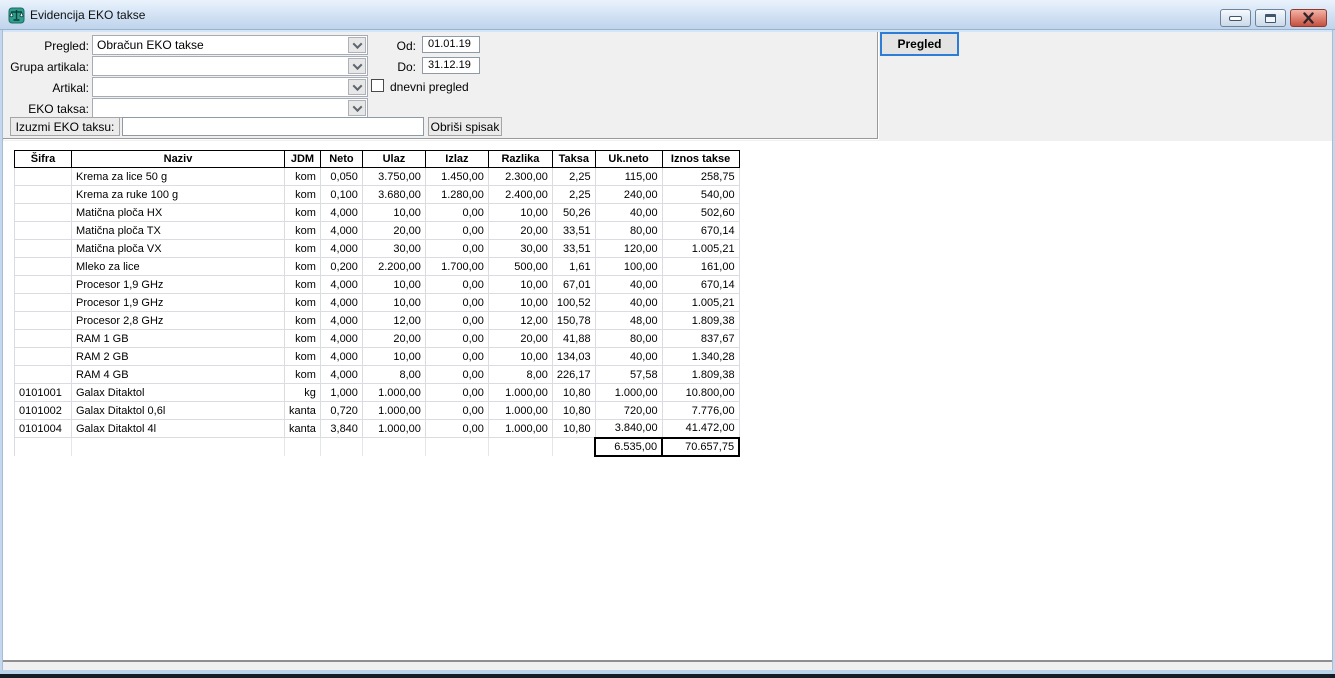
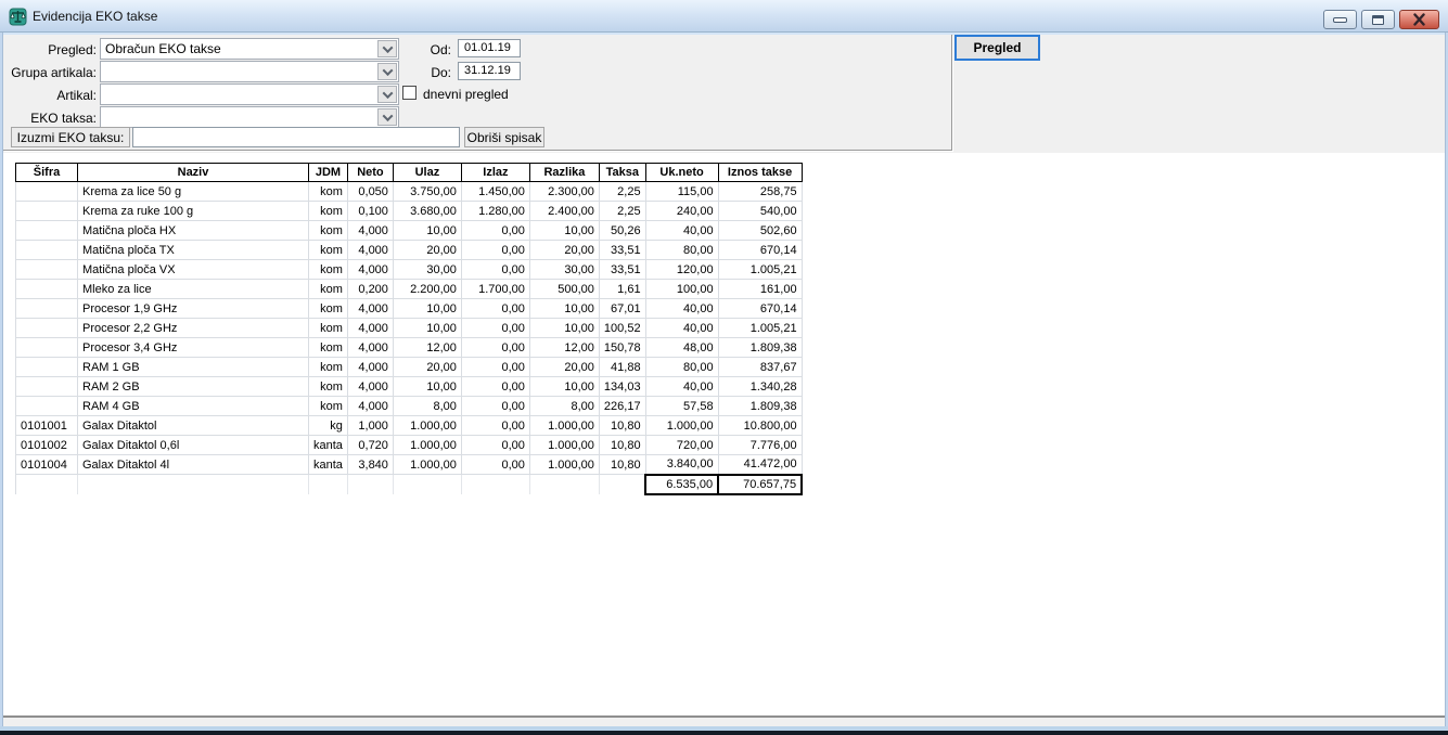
  Evidencija EKO takse
  Pregled:
  Obračun EKO takse
  Grupa artikala:
  Artikal:
  EKO taksa:
  Od:
  01.01.19
  Do:
  31.12.19
  dnevni pregled
  Izuzmi EKO taksu:
  Obriši spisak
  Pregled
  Šifra	Naziv	JDM	Neto	Ulaz	Izlaz	Razlika	Taksa	Uk.neto	Iznos takse
  	Krema za lice 50 g	kom	0,050	3.750,00	1.450,00	2.300,00	2,25	115,00	258,75
  	Krema za ruke 100 g	kom	0,100	3.680,00	1.280,00	2.400,00	2,25	240,00	540,00
  	Matična ploča HX	kom	4,000	10,00	0,00	10,00	50,26	40,00	502,60
  	Matična ploča TX	kom	4,000	20,00	0,00	20,00	33,51	80,00	670,14
  	Matična ploča VX	kom	4,000	30,00	0,00	30,00	33,51	120,00	1.005,21
  	Mleko za lice	kom	0,200	2.200,00	1.700,00	500,00	1,61	100,00	161,00
  	Procesor 1,9 GHz	kom	4,000	10,00	0,00	10,00	67,01	40,00	670,14
- 	Procesor 1,9 GHz	kom	4,000	10,00	0,00	10,00	100,52	40,00	1.005,21
+ 	Procesor 2,2 GHz	kom	4,000	10,00	0,00	10,00	100,52	40,00	1.005,21
- 	Procesor 2,8 GHz	kom	4,000	12,00	0,00	12,00	150,78	48,00	1.809,38
+ 	Procesor 3,4 GHz	kom	4,000	12,00	0,00	12,00	150,78	48,00	1.809,38
  	RAM 1 GB	kom	4,000	20,00	0,00	20,00	41,88	80,00	837,67
  	RAM 2 GB	kom	4,000	10,00	0,00	10,00	134,03	40,00	1.340,28
  	RAM 4 GB	kom	4,000	8,00	0,00	8,00	226,17	57,58	1.809,38
  0101001	Galax Ditaktol	kg	1,000	1.000,00	0,00	1.000,00	10,80	1.000,00	10.800,00
  0101002	Galax Ditaktol 0,6l	kanta	0,720	1.000,00	0,00	1.000,00	10,80	720,00	7.776,00
  0101004	Galax Ditaktol 4l	kanta	3,840	1.000,00	0,00	1.000,00	10,80	3.840,00	41.472,00
  								6.535,00	70.657,75
